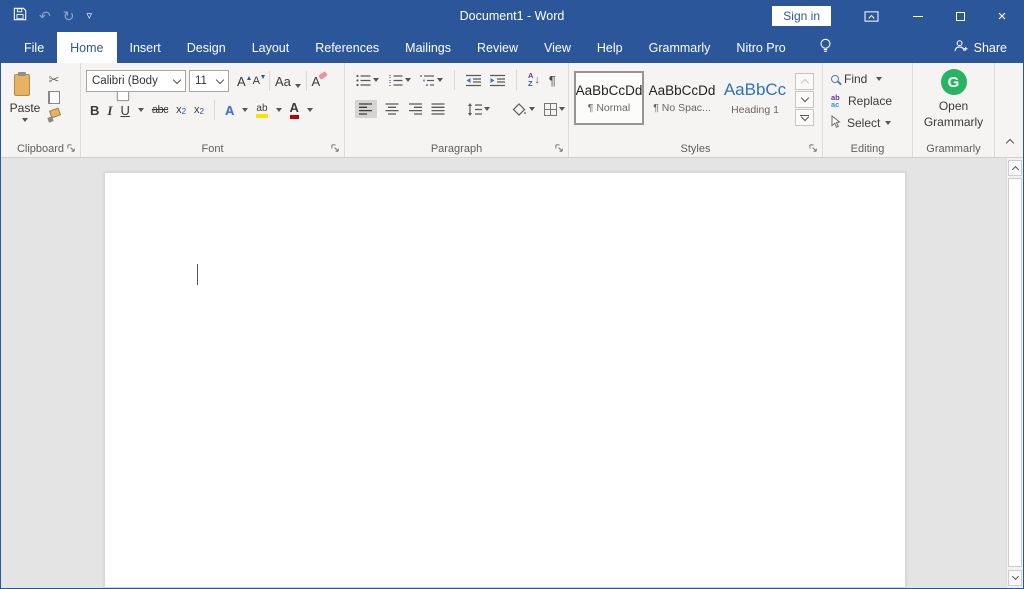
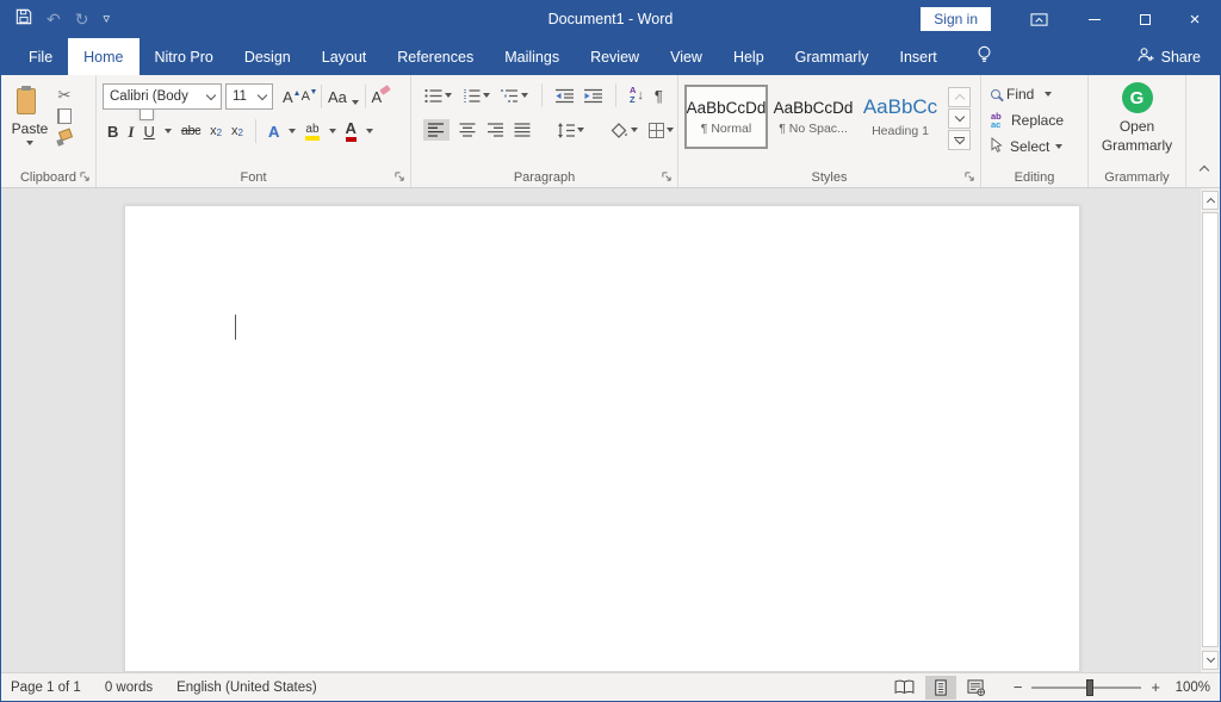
  ↶
  ↻
  ▿
  Document1 - Word
  Sign in
  ×
  File
  Home
- Insert
+ Nitro Pro
  Design
  Layout
  References
  Mailings
  Review
  View
  Help
  Grammarly
- Nitro Pro
+ Insert
  Share
  Paste
  ✂
  Clipboard
  Calibri (Body
  11
  A
  A
  Aa
  A
  B
  I
  U
  abc
  x
  2
  x
  2
  A
  ab
  A
  Font
  A
  Z
  ↓
  ¶
  Paragraph
  AaBbCcDd
  ¶ Normal
  AaBbCcDd
  ¶ No Spac...
  AaBbCc
  Heading 1
  Styles
  Find
  ab
  ac
  Replace
  Select
  Editing
  G
  Open Grammarly
  Grammarly
+ Page 1 of 1
+ 0 words
+ English (United States)
+ −
+ +
+ 100%
